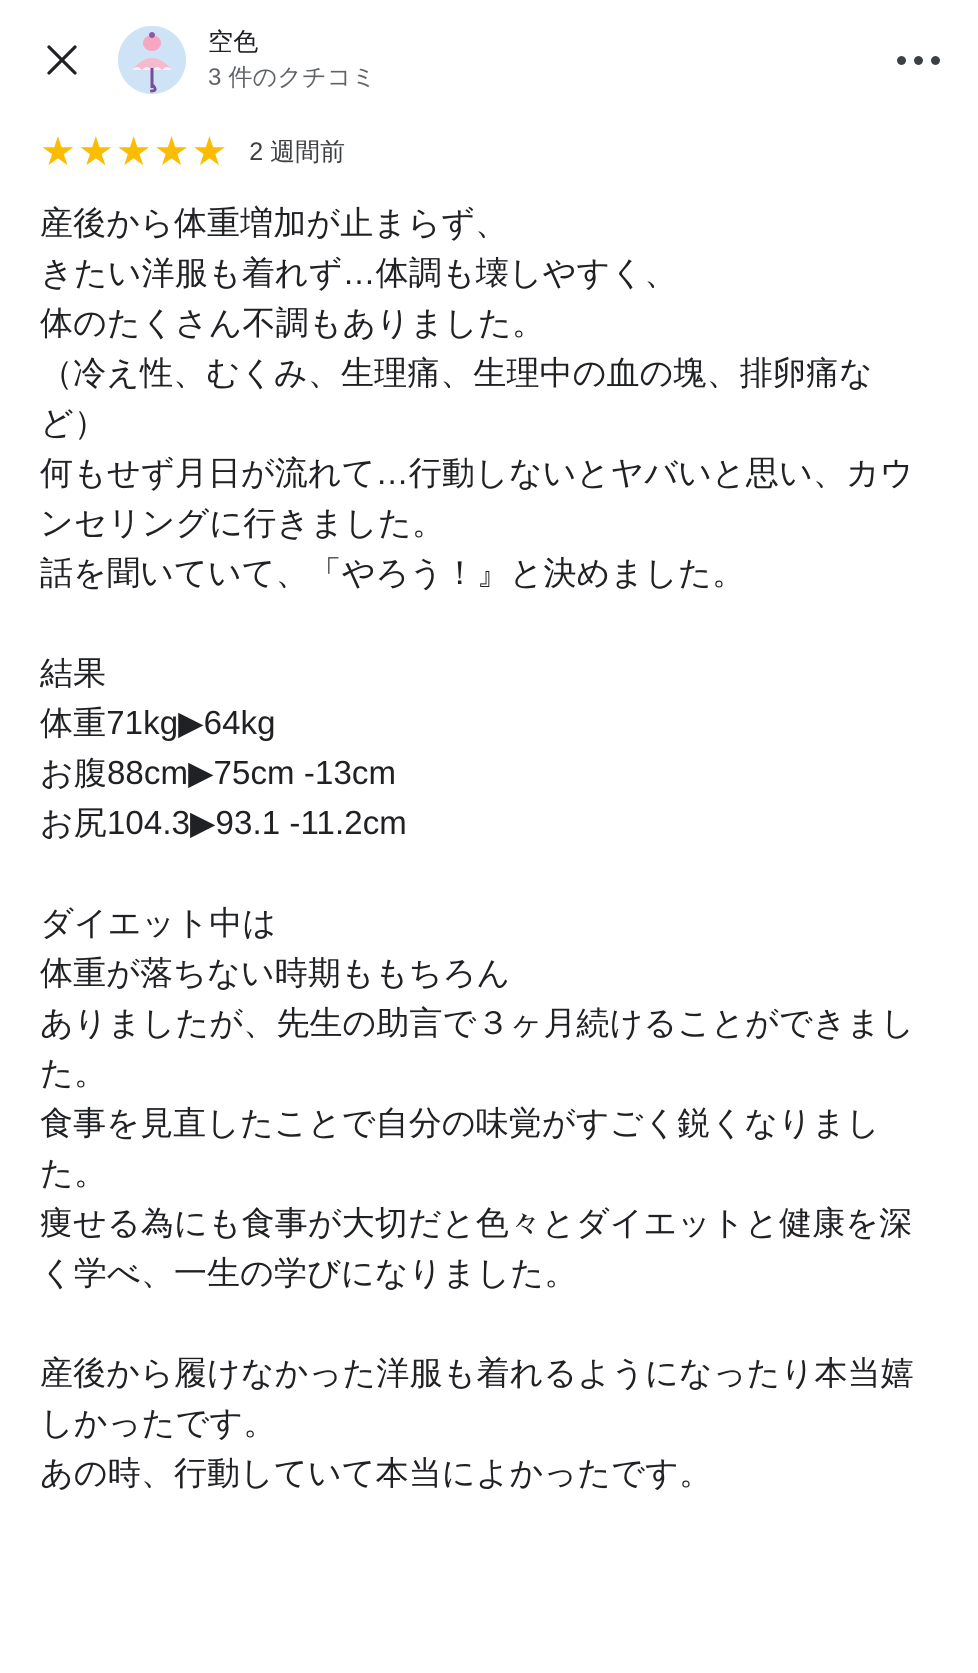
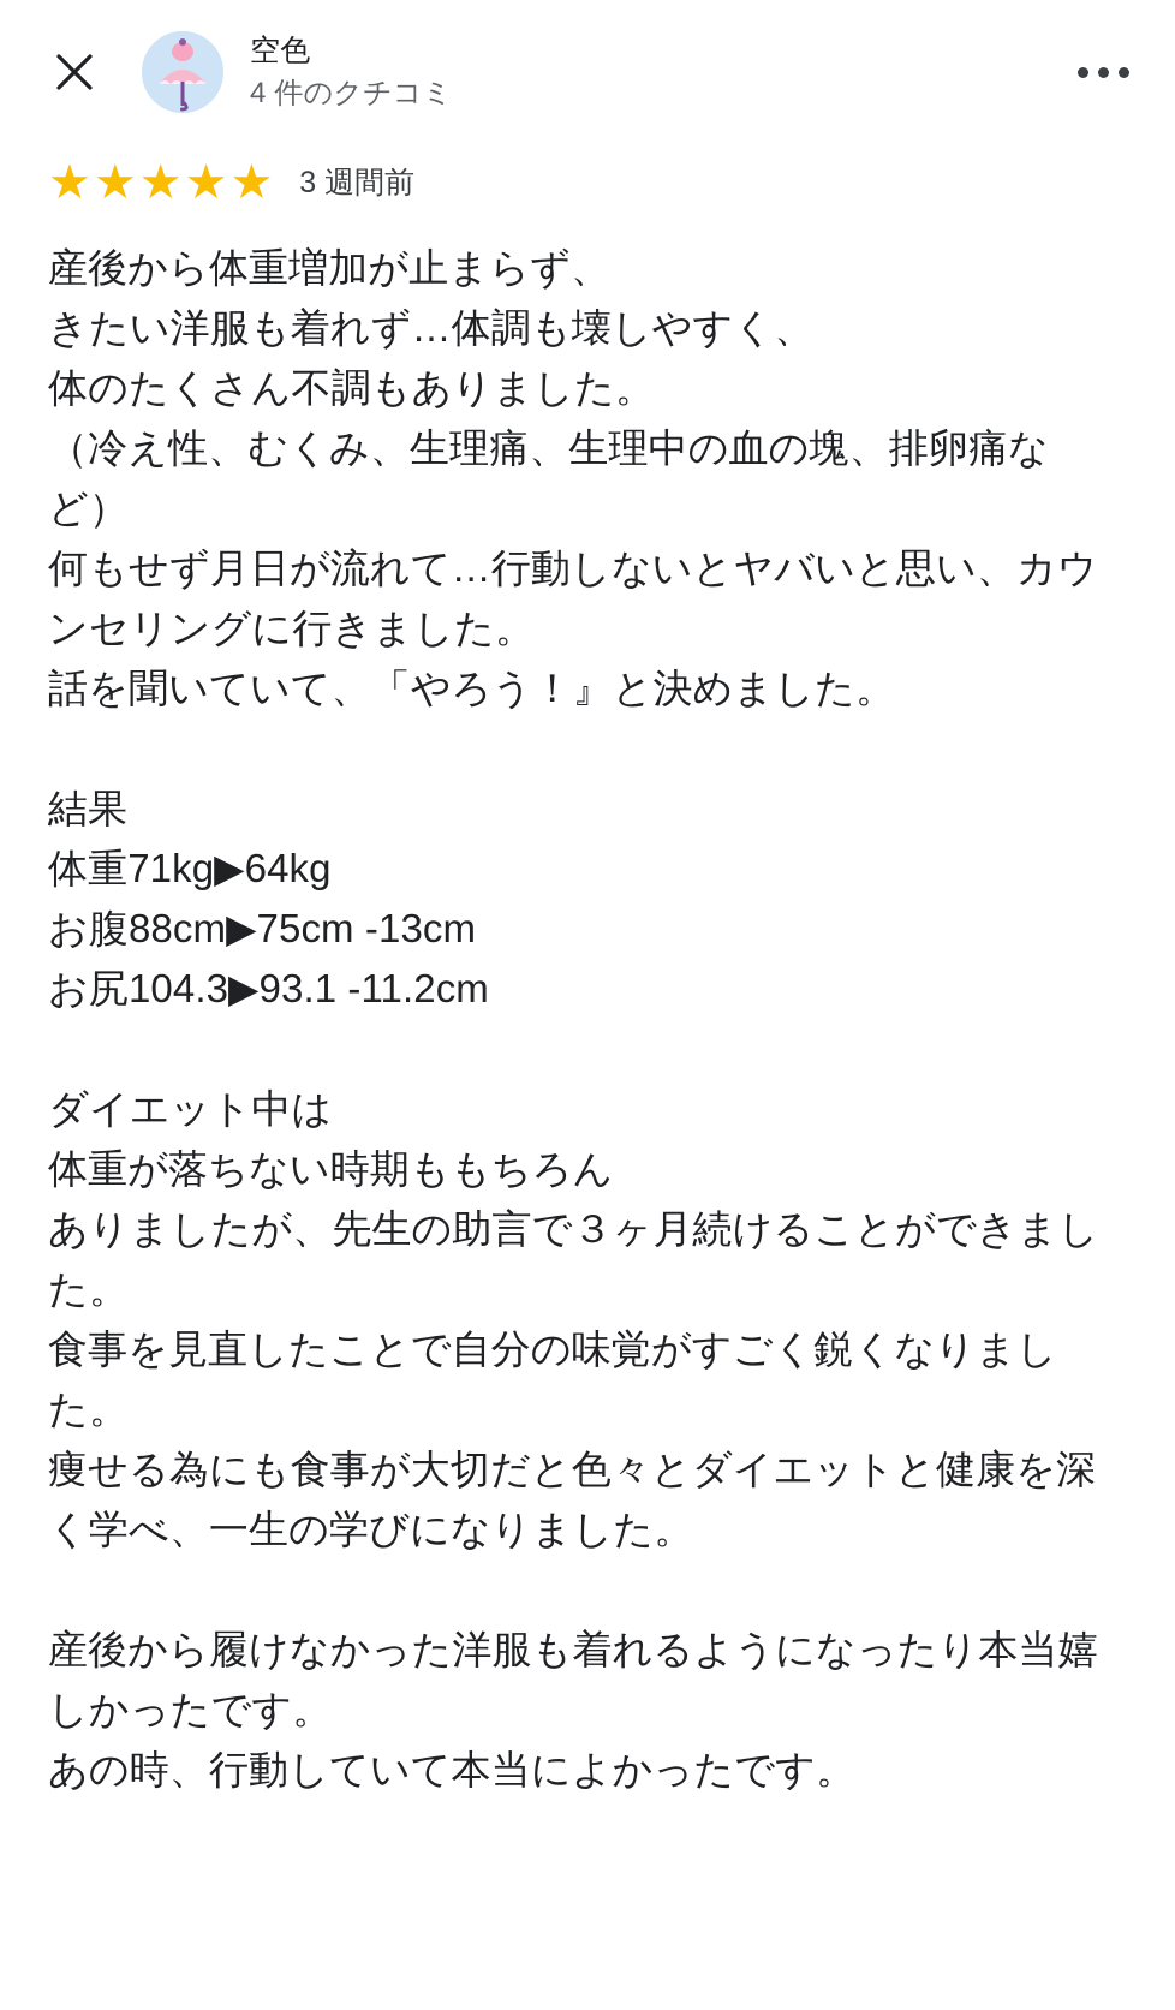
  空色
- 3 件のクチコミ
+ 4 件のクチコミ
  ★
  ★
  ★
  ★
  ★
- 2 週間前
+ 3 週間前
  産後から体重増加が止まらず、
  きたい洋服も着れず…体調も壊しやすく、
  体のたくさん不調もありました。
  （冷え性、むくみ、生理痛、生理中の血の塊、排卵痛など）
  何もせず月日が流れて…行動しないとヤバいと思い、カウンセリングに行きました。
  話を聞いていて、「やろう！』と決めました。
  結果
  体重71kg▶64kg
  お腹88cm▶75cm -13cm
  お尻104.3▶93.1 -11.2cm
  ダイエット中は
  体重が落ちない時期ももちろん
  ありましたが、先生の助言で３ヶ月続けることができました。
  食事を見直したことで自分の味覚がすごく鋭くなりました。
  痩せる為にも食事が大切だと色々とダイエットと健康を深く学べ、一生の学びになりました。
  産後から履けなかった洋服も着れるようになったり本当嬉しかったです。
  あの時、行動していて本当によかったです。
